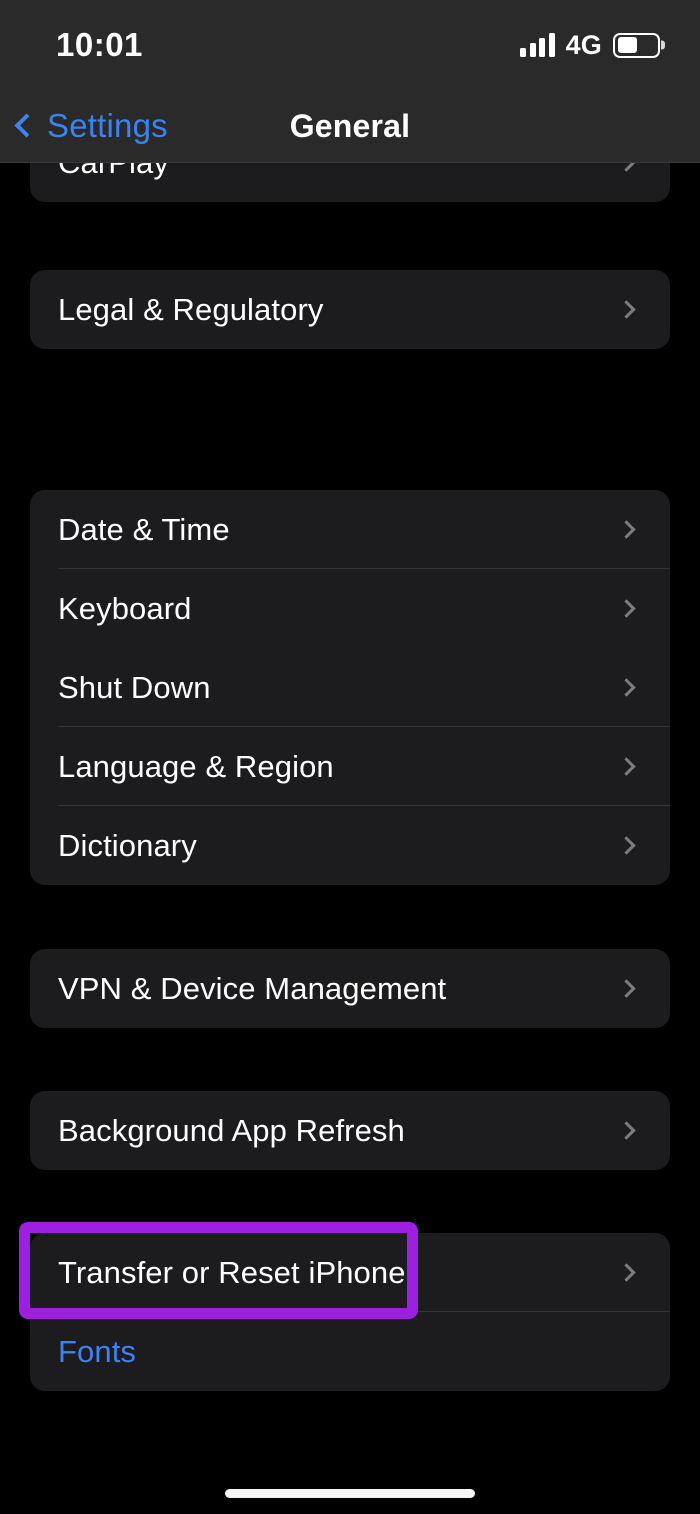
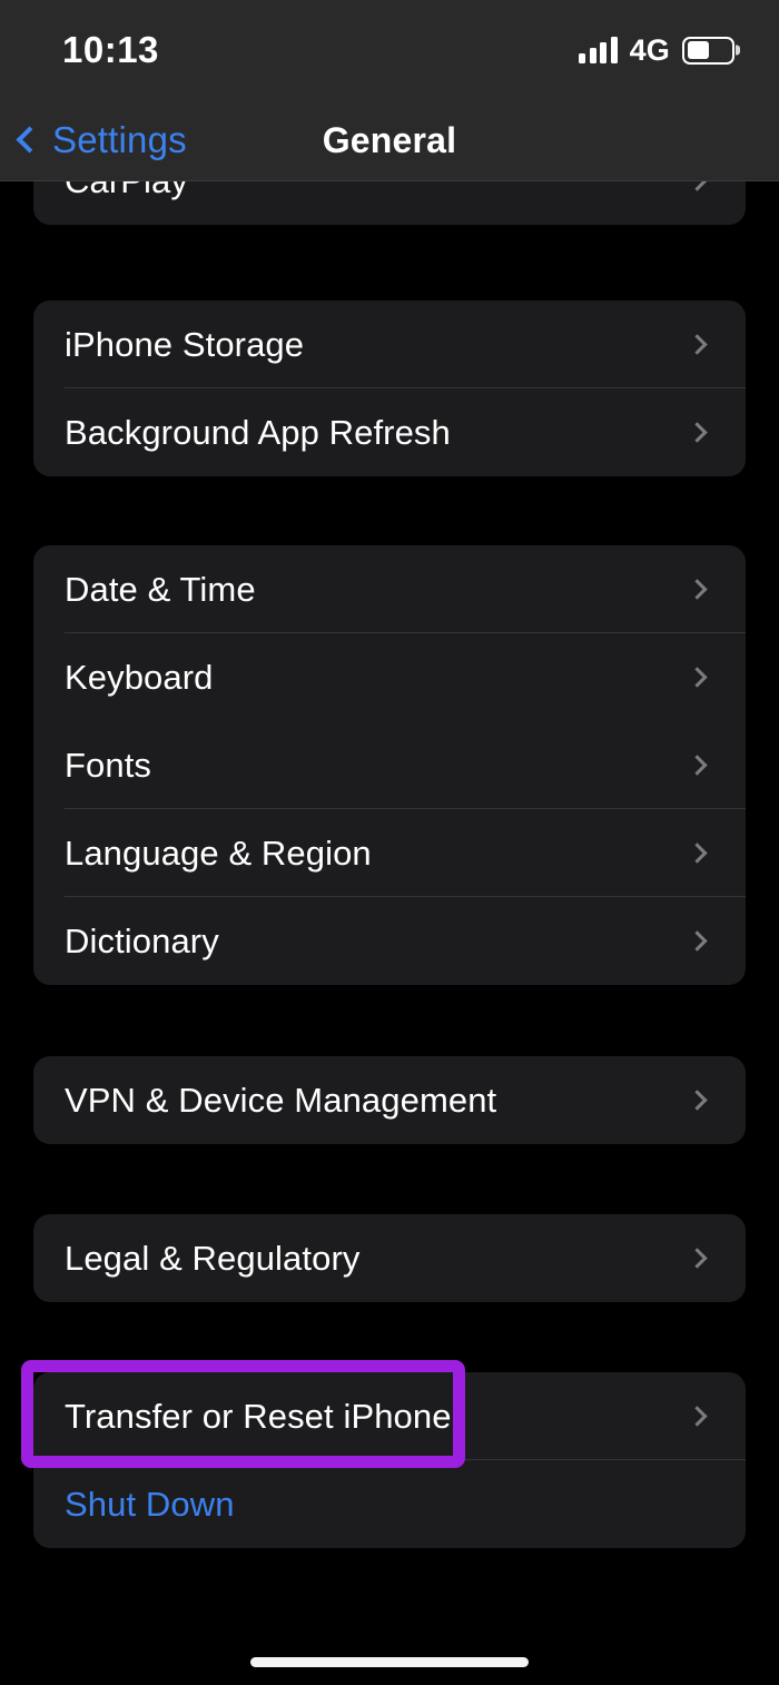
- 10:01
+ 10:13
  4G
  Settings
  General
+ iPhone Storage
- Legal & Regulatory
+ Background App Refresh
  Date & Time
  Keyboard
- Shut Down
+ Fonts
  Language & Region
  Dictionary
  VPN & Device Management
- Background App Refresh
+ Legal & Regulatory
  Transfer or Reset iPhone
- Fonts
+ Shut Down
